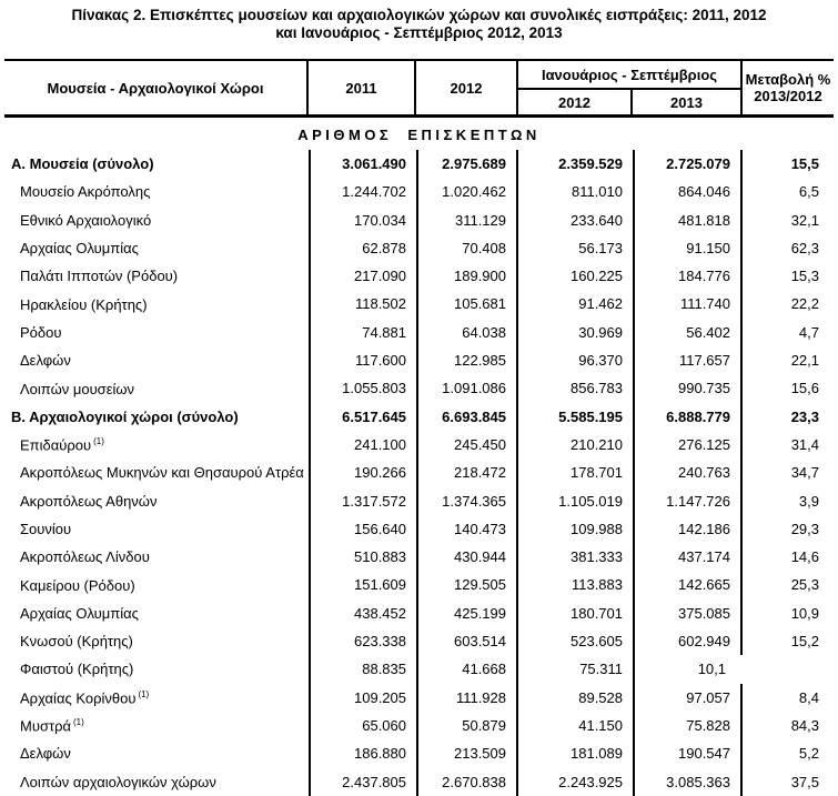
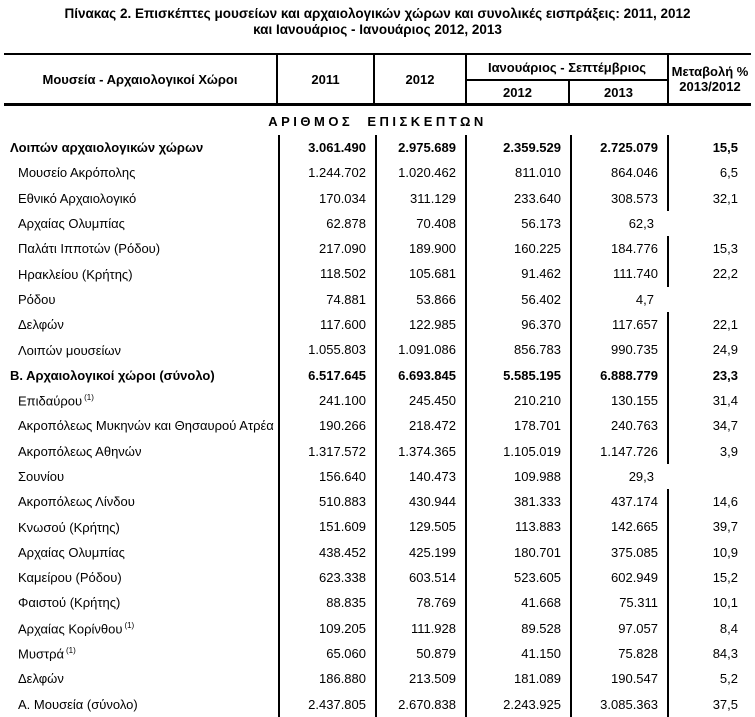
  Πίνακας 2. Επισκέπτες μουσείων και αρχαιολογικών χώρων και συνολικές εισπράξεις: 2011, 2012
- και Ιανουάριος - Σεπτέμβριος 2012, 2013
+ και Ιανουάριος - Ιανουάριος 2012, 2013
  Μουσεία - Αρχαιολογικοί Χώροι
  2011
  2012
  Ιανουάριος - Σεπτέμβριος
  2012
  2013
  Μεταβολή %
  2013/2012
  ΑΡΙΘΜΟΣ ΕΠΙΣΚΕΠΤΩΝ
- Α. Μουσεία (σύνολο)
+ Λοιπών αρχαιολογικών χώρων
  3.061.490
  2.975.689
  2.359.529
  2.725.079
  15,5
  Μουσείο Ακρόπολης
  1.244.702
  1.020.462
  811.010
  864.046
  6,5
  Εθνικό Αρχαιολογικό
  170.034
  311.129
  233.640
- 481.818
+ 308.573
  32,1
  Αρχαίας Ολυμπίας
  62.878
  70.408
  56.173
- 91.150
  62,3
  Παλάτι Ιπποτών (Ρόδου)
  217.090
  189.900
  160.225
  184.776
  15,3
  Ηρακλείου (Κρήτης)
  118.502
  105.681
  91.462
  111.740
  22,2
  Ρόδου
  74.881
- 64.038
- 30.969
+ 53.866
  56.402
  4,7
  Δελφών
  117.600
  122.985
  96.370
  117.657
  22,1
  Λοιπών μουσείων
  1.055.803
  1.091.086
  856.783
  990.735
- 15,6
+ 24,9
  Β. Αρχαιολογικοί χώροι (σύνολο)
  6.517.645
  6.693.845
  5.585.195
  6.888.779
  23,3
  Επιδαύρου (1)
  241.100
  245.450
  210.210
- 276.125
+ 130.155
  31,4
  Ακροπόλεως Μυκηνών και Θησαυρού Ατρέα
  190.266
  218.472
  178.701
  240.763
  34,7
  Ακροπόλεως Αθηνών
  1.317.572
  1.374.365
  1.105.019
  1.147.726
  3,9
  Σουνίου
  156.640
  140.473
  109.988
- 142.186
  29,3
  Ακροπόλεως Λίνδου
  510.883
  430.944
  381.333
  437.174
  14,6
- Καμείρου (Ρόδου)
+ Κνωσού (Κρήτης)
  151.609
  129.505
  113.883
  142.665
- 25,3
+ 39,7
  Αρχαίας Ολυμπίας
  438.452
  425.199
  180.701
  375.085
  10,9
- Κνωσού (Κρήτης)
+ Καμείρου (Ρόδου)
  623.338
  603.514
  523.605
  602.949
  15,2
  Φαιστού (Κρήτης)
  88.835
+ 78.769
  41.668
  75.311
  10,1
  Αρχαίας Κορίνθου (1)
  109.205
  111.928
  89.528
  97.057
  8,4
  Μυστρά (1)
  65.060
  50.879
  41.150
  75.828
  84,3
  Δελφών
  186.880
  213.509
  181.089
  190.547
  5,2
- Λοιπών αρχαιολογικών χώρων
+ Α. Μουσεία (σύνολο)
  2.437.805
  2.670.838
  2.243.925
  3.085.363
  37,5
